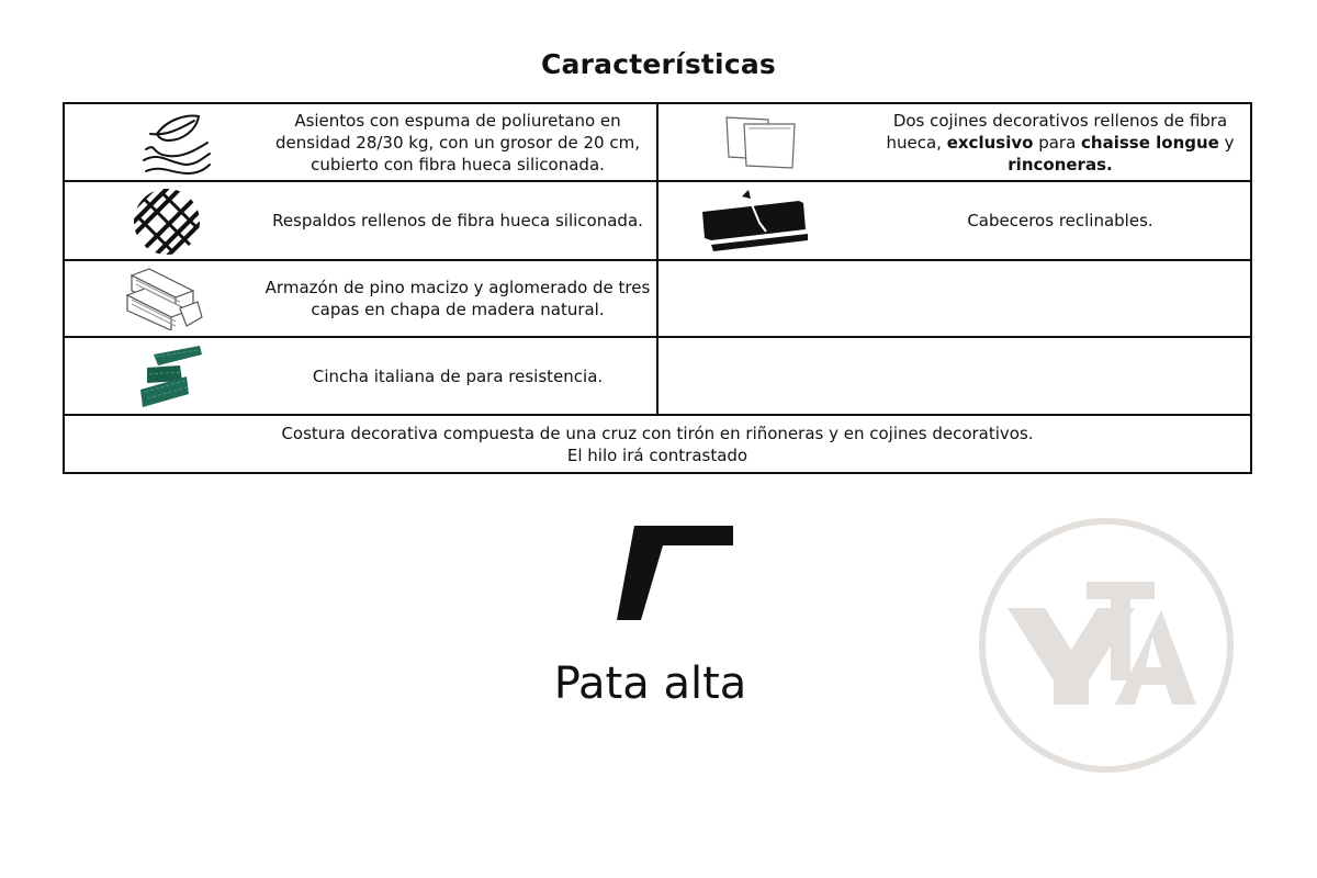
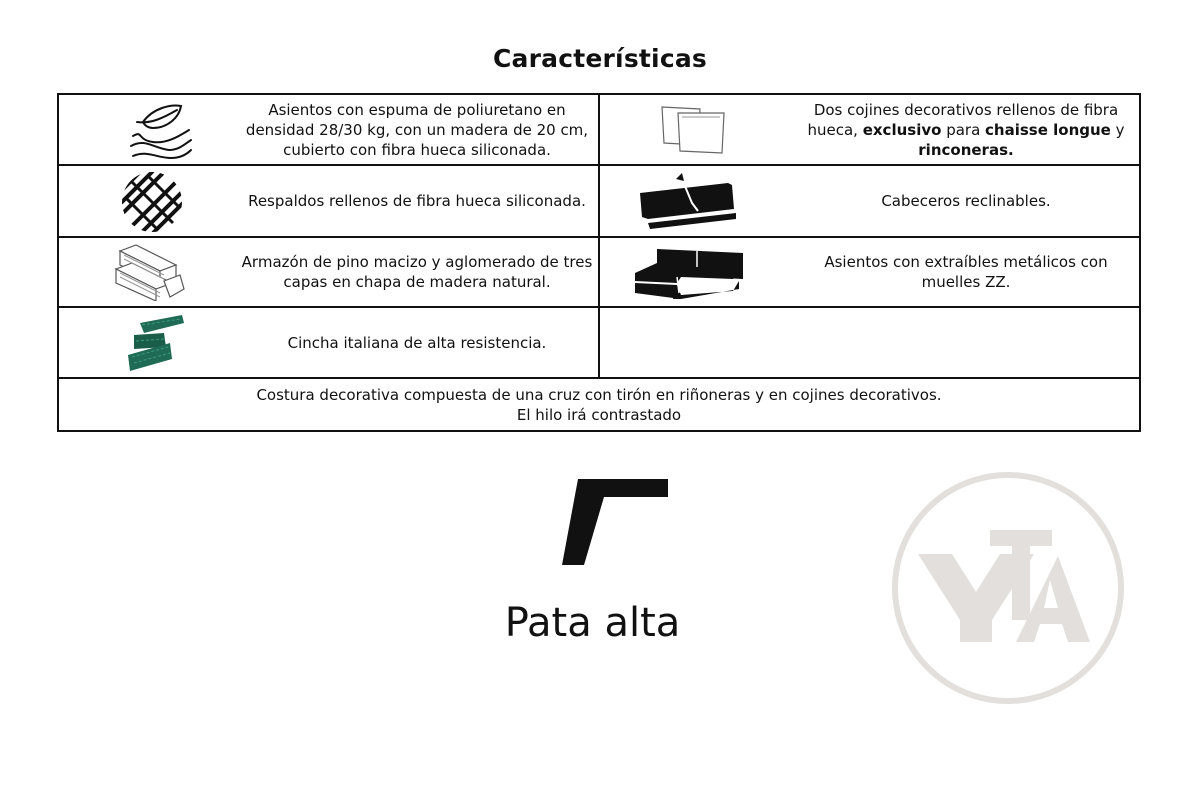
  Características
  Asientos con espuma de poliuretano en
- densidad 28/30 kg, con un grosor de 20 cm,
+ densidad 28/30 kg, con un madera de 20 cm,
  cubierto con fibra hueca siliconada.
  Dos cojines decorativos rellenos de fibra
  hueca, exclusivo para chaisse longue y
  rinconeras.
  Respaldos rellenos de fibra hueca siliconada.
  Cabeceros reclinables.
  Armazón de pino macizo y aglomerado de tres
  capas en chapa de madera natural.
+ Asientos con extraíbles metálicos con
+ muelles ZZ.
- Cincha italiana de para resistencia.
+ Cincha italiana de alta resistencia.
  Costura decorativa compuesta de una cruz con tirón en riñoneras y en cojines decorativos.
  El hilo irá contrastado
  Pata alta
